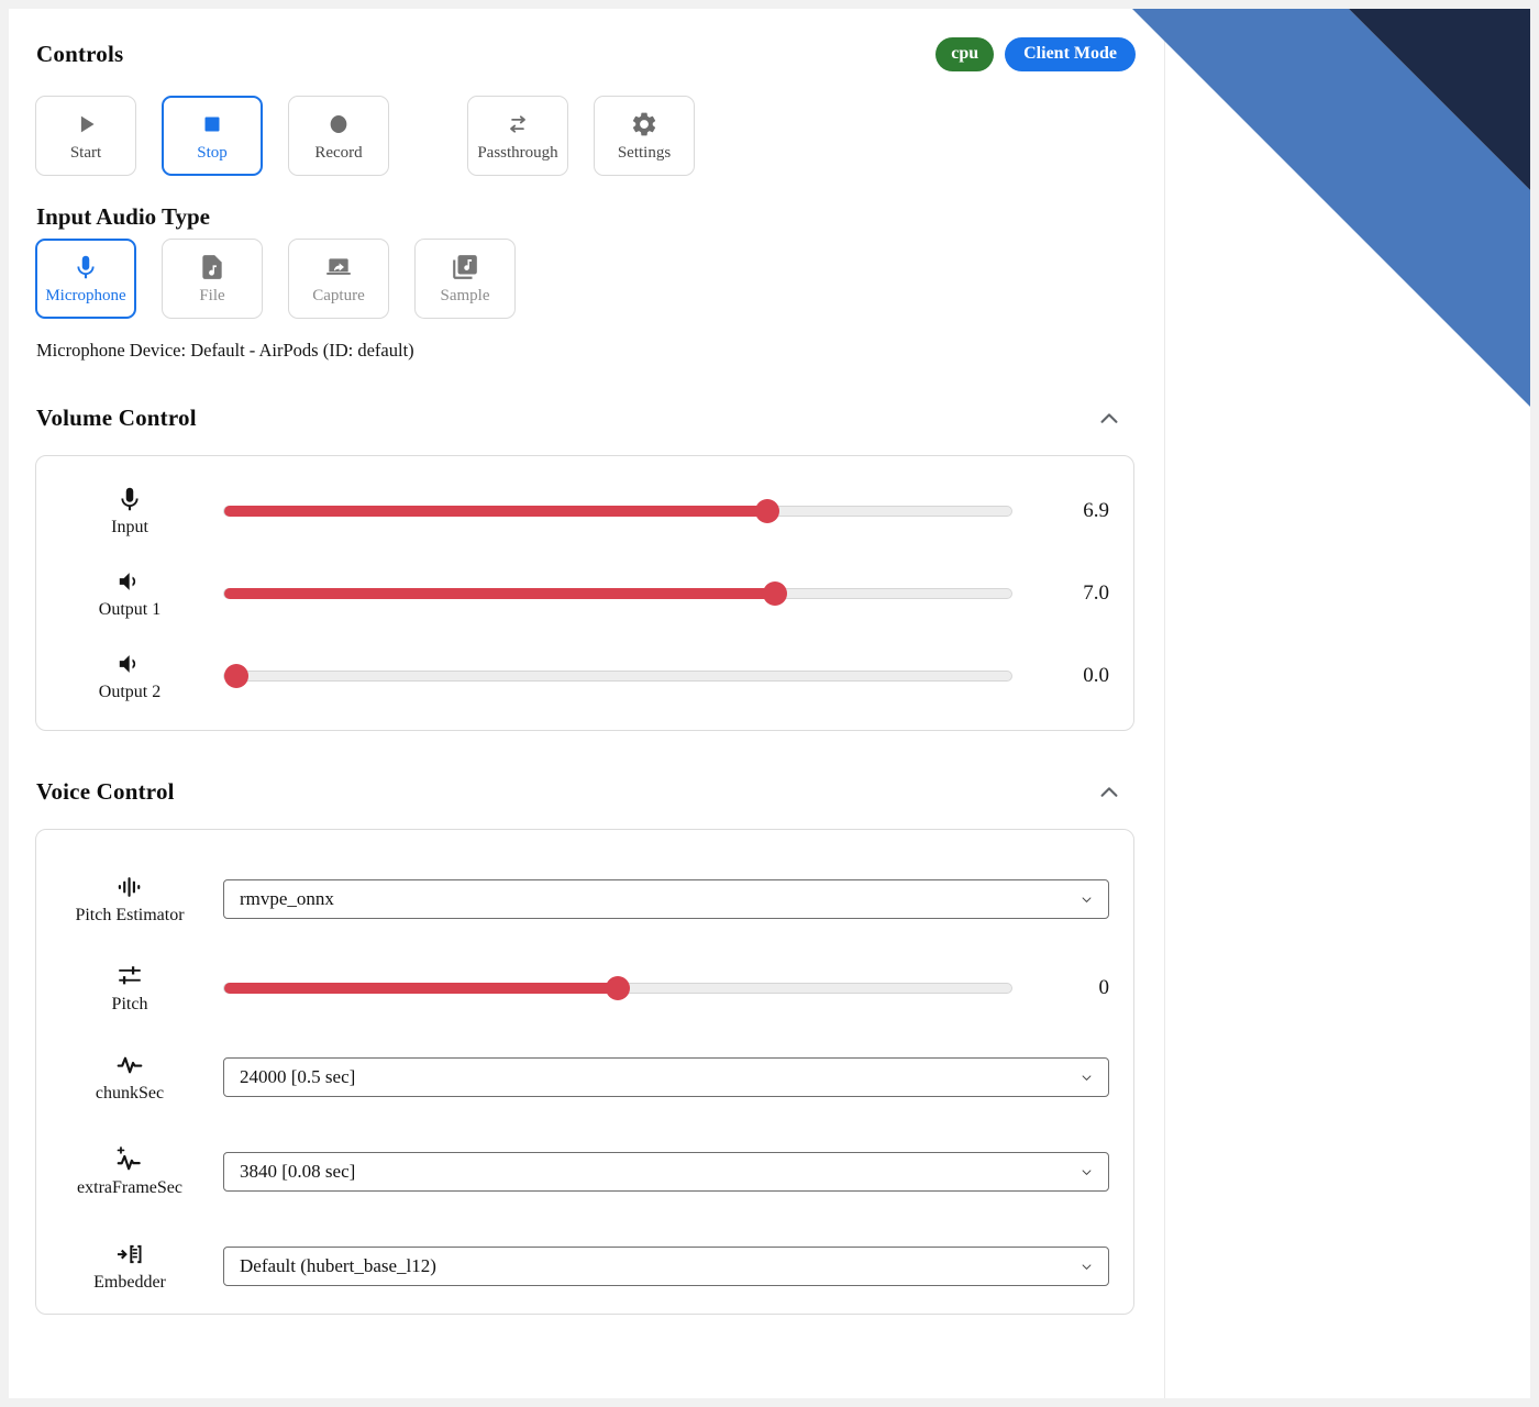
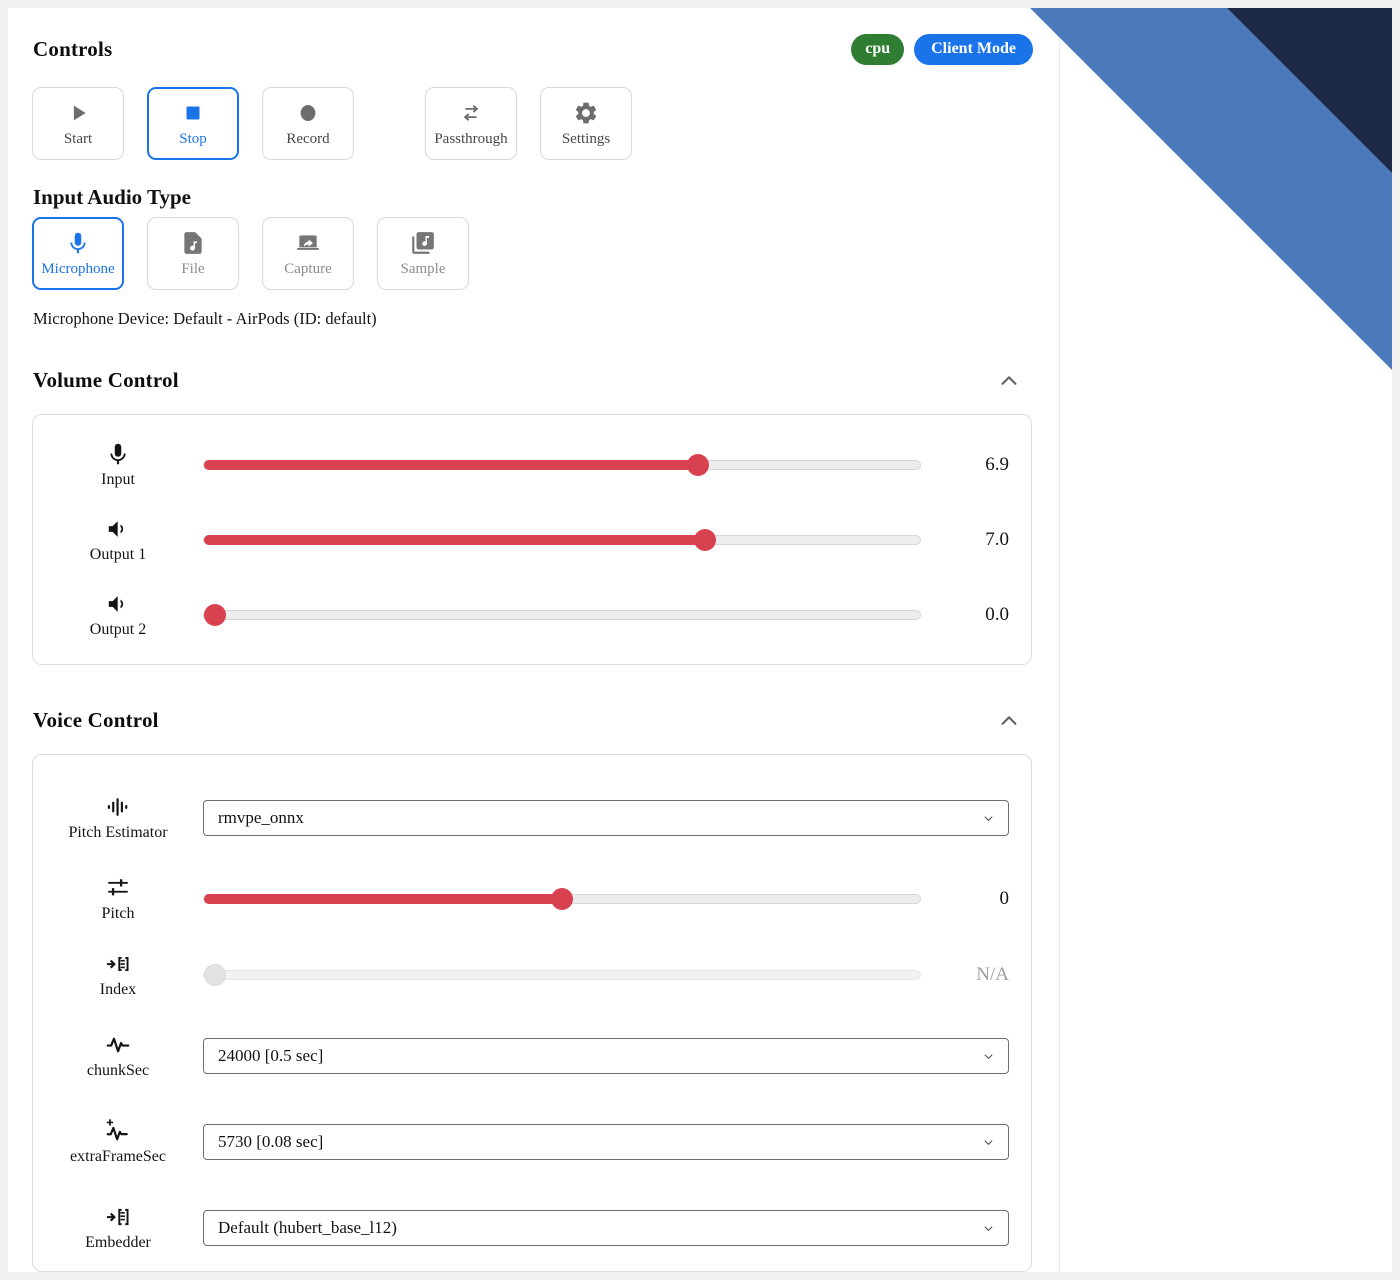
  Controls
  cpu
  Client Mode
  Start
  Stop
  Record
  Passthrough
  Settings
  Input Audio Type
  Microphone
  File
  Capture
  Sample
  Microphone Device: Default - AirPods (ID: default)
  Volume Control
  Input
  6.9
  Output 1
  7.0
  Output 2
  0.0
  Voice Control
  Pitch Estimator
  rmvpe_onnx
  Pitch
  0
+ Index
+ N/A
  chunkSec
  24000 [0.5 sec]
  extraFrameSec
- 3840 [0.08 sec]
+ 5730 [0.08 sec]
  Embedder
  Default (hubert_base_l12)
